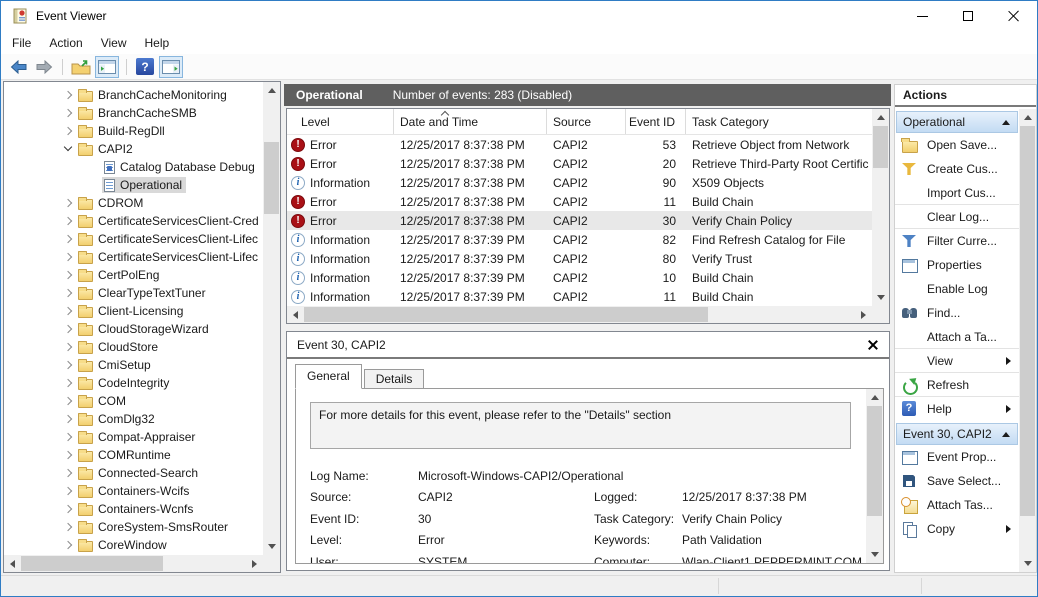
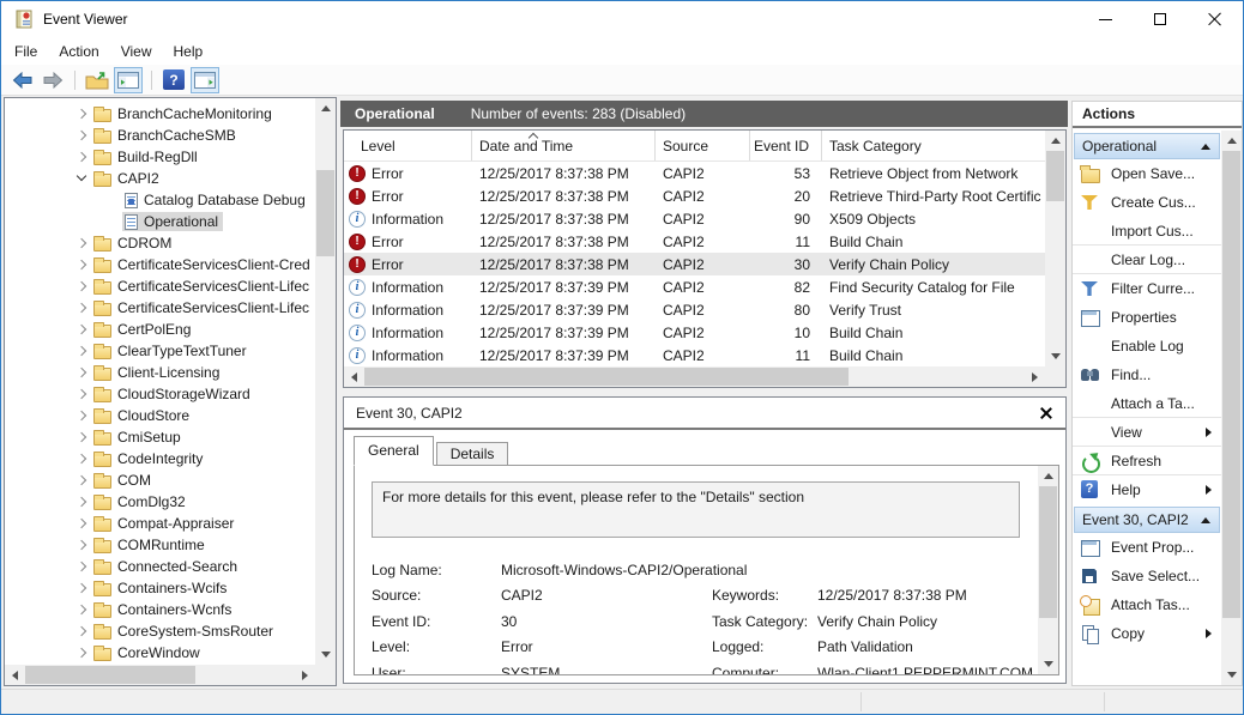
  Event Viewer
  File
  Action
  View
  Help
  BranchCacheMonitoring
  BranchCacheSMB
  Build-RegDll
  CAPI2
  Catalog Database Debug
  Operational
  CDROM
  CertificateServicesClient-Cred
  CertificateServicesClient-Lifec
  CertificateServicesClient-Lifec
  CertPolEng
  ClearTypeTextTuner
  Client-Licensing
  CloudStorageWizard
  CloudStore
  CmiSetup
  CodeIntegrity
  COM
  ComDlg32
  Compat-Appraiser
  COMRuntime
  Connected-Search
  Containers-Wcifs
  Containers-Wcnfs
  CoreSystem-SmsRouter
  CoreWindow
  Operational
  Number of events: 283 (Disabled)
  Level
  Date and Time
  Source
  Event ID
  Task Category
  Error
  12/25/2017 8:37:38 PM
  CAPI2
  53
  Retrieve Object from Network
  Error
  12/25/2017 8:37:38 PM
  CAPI2
  20
  Retrieve Third-Party Root Certific
  Information
  12/25/2017 8:37:38 PM
  CAPI2
  90
  X509 Objects
  Error
  12/25/2017 8:37:38 PM
  CAPI2
  11
  Build Chain
  Error
  12/25/2017 8:37:38 PM
  CAPI2
  30
  Verify Chain Policy
  Information
  12/25/2017 8:37:39 PM
  CAPI2
  82
- Find Refresh Catalog for File
+ Find Security Catalog for File
  Information
  12/25/2017 8:37:39 PM
  CAPI2
  80
  Verify Trust
  Information
  12/25/2017 8:37:39 PM
  CAPI2
  10
  Build Chain
  Information
  12/25/2017 8:37:39 PM
  CAPI2
  11
  Build Chain
  Event 30, CAPI2
  General
  Details
  For more details for this event, please refer to the "Details" section
  Log Name:
  Microsoft-Windows-CAPI2/Operational
  Source:
  CAPI2
- Logged:
+ Keywords:
  12/25/2017 8:37:38 PM
  Event ID:
  30
  Task Category:
  Verify Chain Policy
  Level:
  Error
- Keywords:
+ Logged:
  Path Validation
  User:
  SYSTEM
  Computer:
  Wlan-Client1.PEPPERMINT.COM
  Actions
  Operational
  Open Save...
  Create Cus...
  Import Cus...
  Clear Log...
  Filter Curre...
  Properties
  Enable Log
  Find...
  Attach a Ta...
  View
  Refresh
  Help
  Event 30, CAPI2
  Event Prop...
  Save Select...
  Attach Tas...
  Copy
